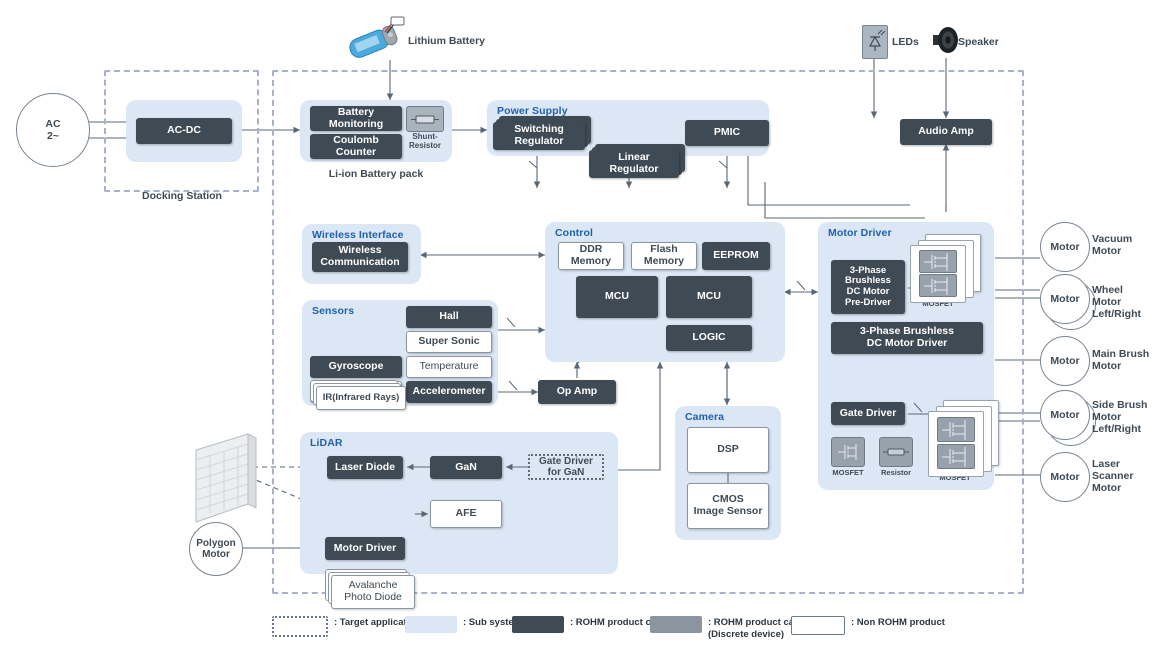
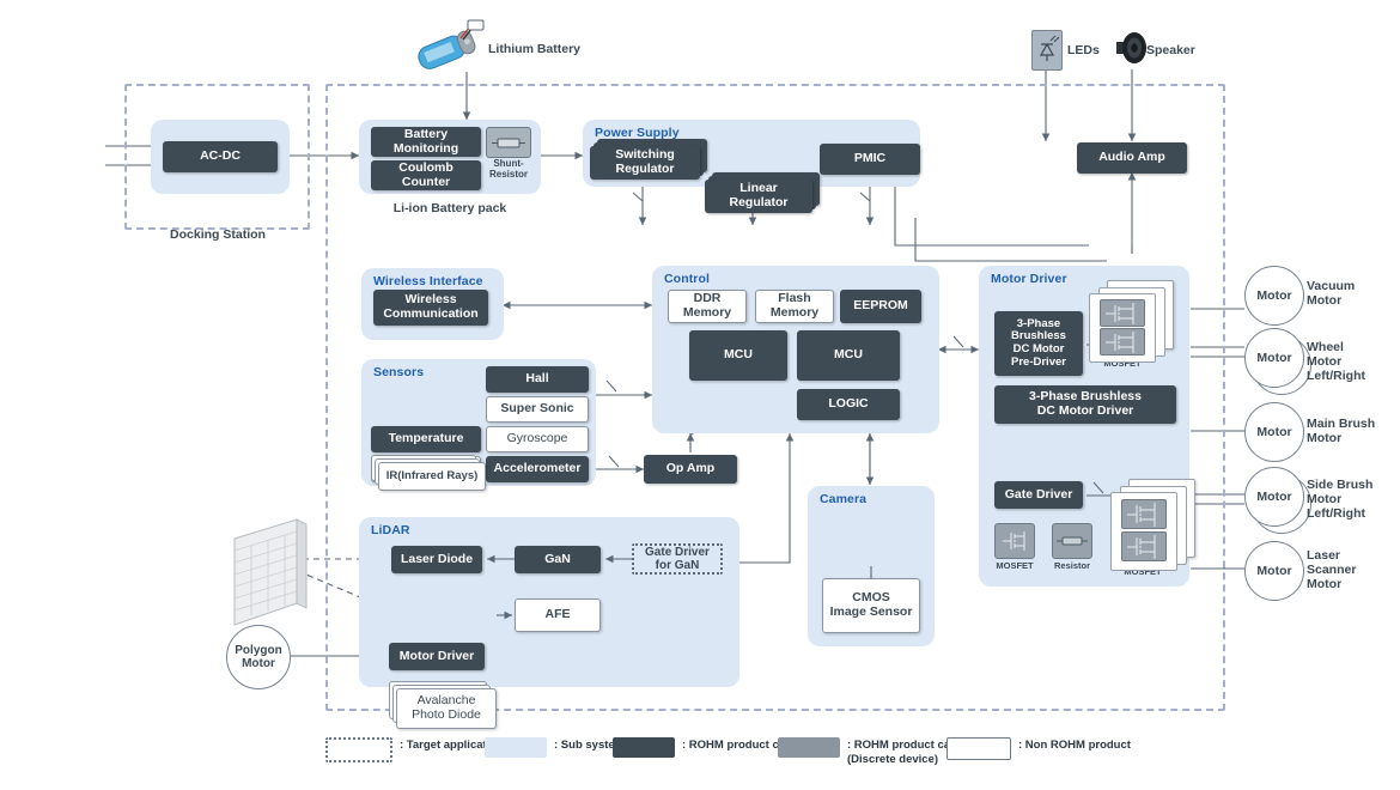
- AC
- 2~
  AC-DC
  Docking Station
  Lithium Battery
  Battery
  Monitoring
  Coulomb
  Counter
  Shunt-
  Resistor
  Li-ion Battery pack
  Power Supply
  Switching
  Regulator
  Linear
  Regulator
  PMIC
  LEDs
  Speaker
  Audio Amp
  Wireless Interface
  Wireless
  Communication
  Sensors
  IR(Infrared Rays)
- Gyroscope
+ Temperature
  Hall
  Super Sonic
- Temperature
+ Gyroscope
  Accelerometer
  Op Amp
  Control
  DDR
  Memory
  Flash
  Memory
  EEPROM
  MCU
  MCU
  LOGIC
  Camera
- DSP
  CMOS
  Image Sensor
  LiDAR
  Laser Diode
  GaN
  Gate Driver
  for GaN
  Avalanche
  Photo Diode
  AFE
  Motor Driver
  Polygon
  Motor
  Motor Driver
  3-Phase
  Brushless
  DC Motor
  Pre-Driver
  3-Phase Brushless
  DC Motor Driver
  Gate Driver
  MOSFET
  Resistor
  MOSFET
  MOSFET
  Motor
  Vacuum
  Motor
  Motor
  Wheel
  Motor
  Left/Right
  Motor
  Main Brush
  Motor
  Motor
  Side Brush
  Motor
  Left/Right
  Motor
  Laser
  Scanner
  Motor
  : Target applica
  : Sub syst
  (Discrete device)
  : Non ROHM product
